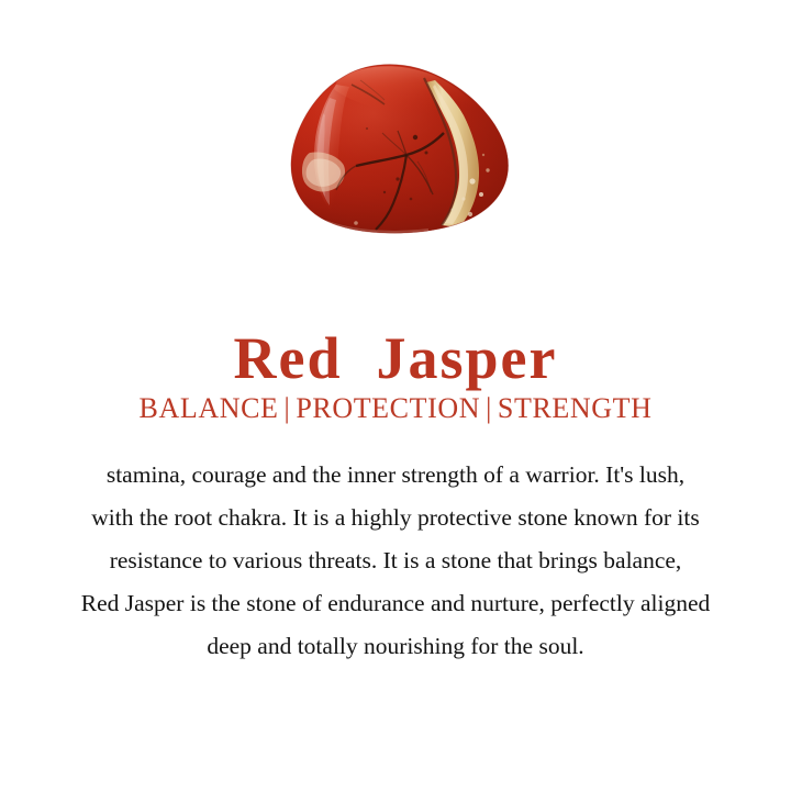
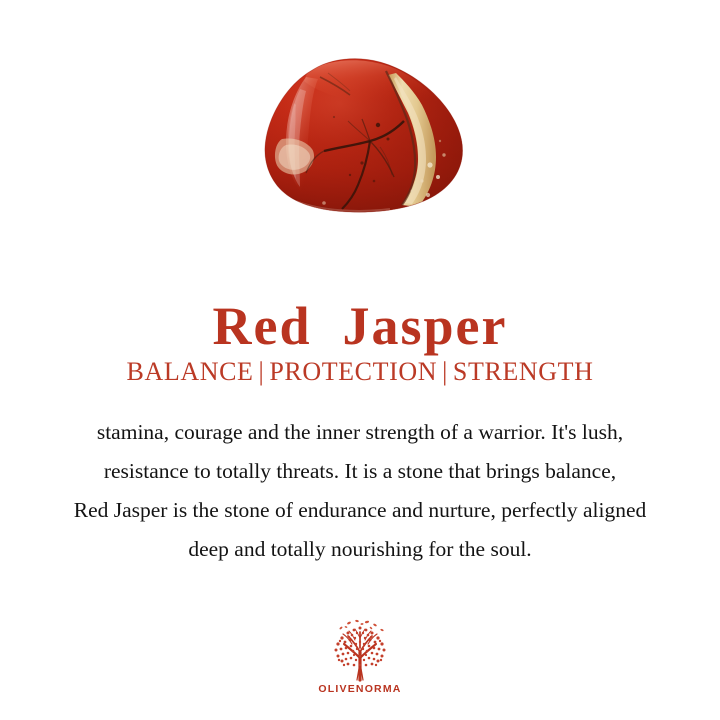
  Red Jasper
  BALANCE | PROTECTION | STRENGTH
  stamina, courage and the inner strength of a warrior. It's lush,
- with the root chakra. It is a highly protective stone known for its
- resistance to various threats. It is a stone that brings balance,
+ resistance to totally threats. It is a stone that brings balance,
  Red Jasper is the stone of endurance and nurture, perfectly aligned
  deep and totally nourishing for the soul.
+ OLIVENORMA
